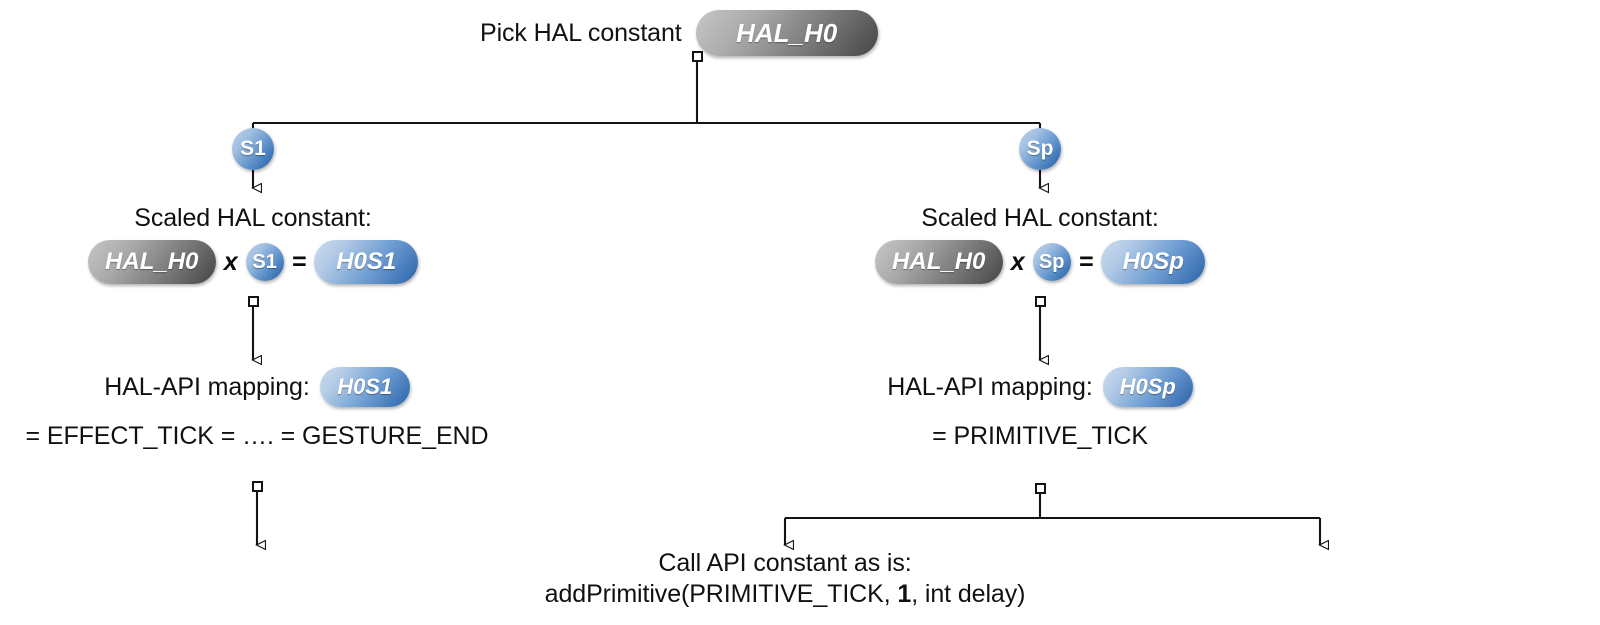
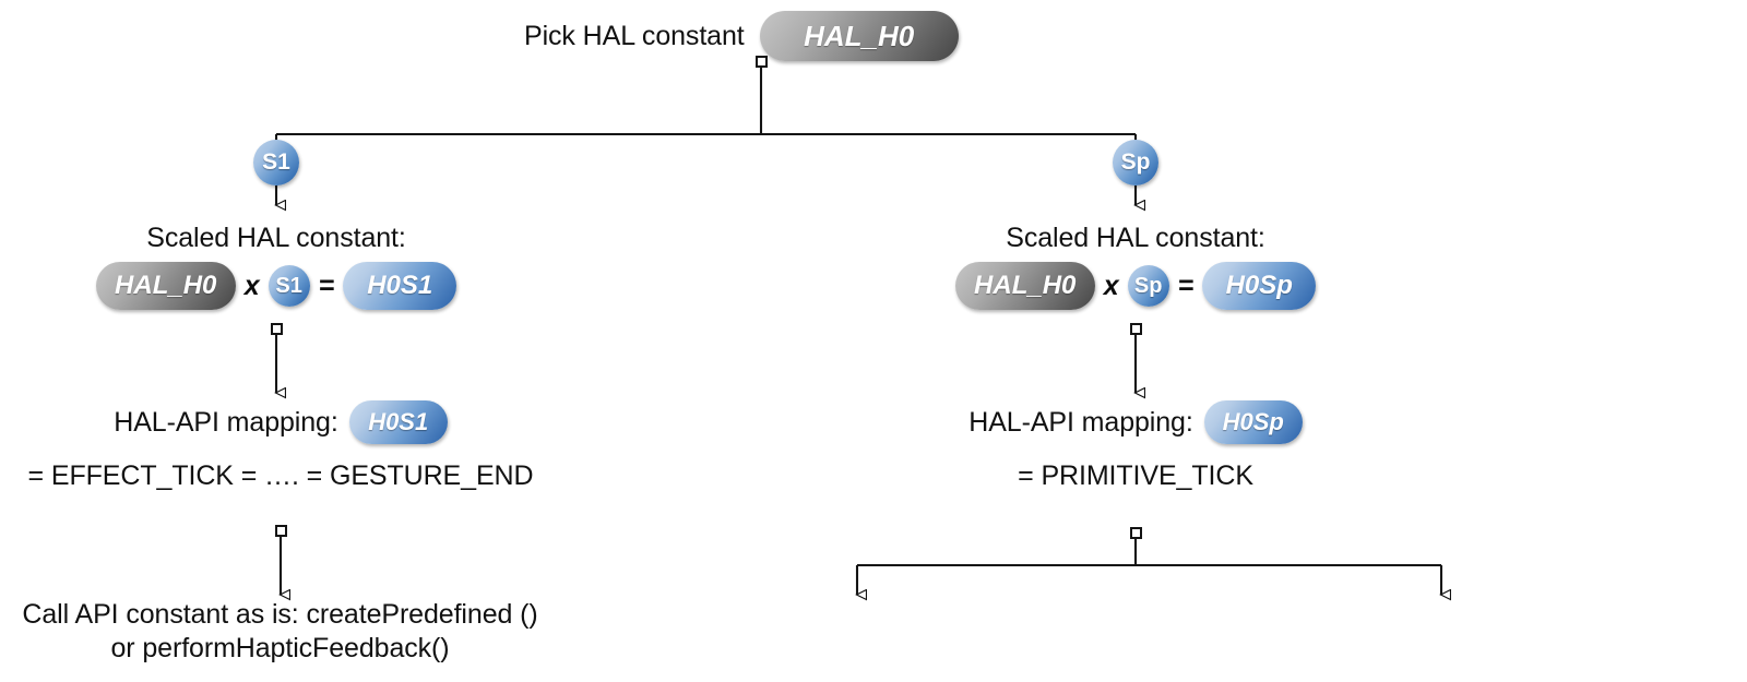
  Pick HAL constant
  HAL_H0
  S1
  Sp
  Scaled HAL constant:
  HAL_H0
  x
  S1
  =
  H0S1
  HAL-API mapping:
  H0S1
  = EFFECT_TICK = …. = GESTURE_END
+ Call API constant as is: createPredefined ()
+ or performHapticFeedback()
  Scaled HAL constant:
  HAL_H0
  x
  Sp
  =
  H0Sp
  HAL-API mapping:
  H0Sp
  = PRIMITIVE_TICK
- Call API constant as is:
- addPrimitive(PRIMITIVE_TICK, 1, int delay)
